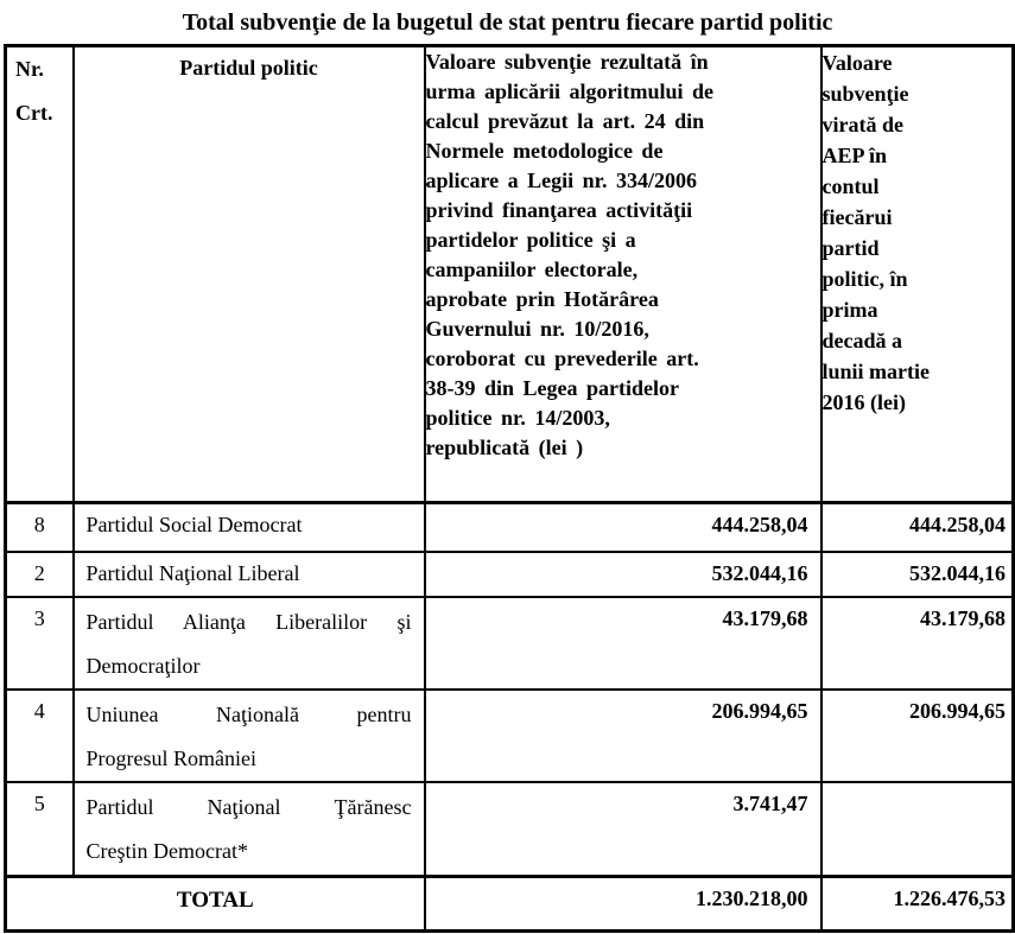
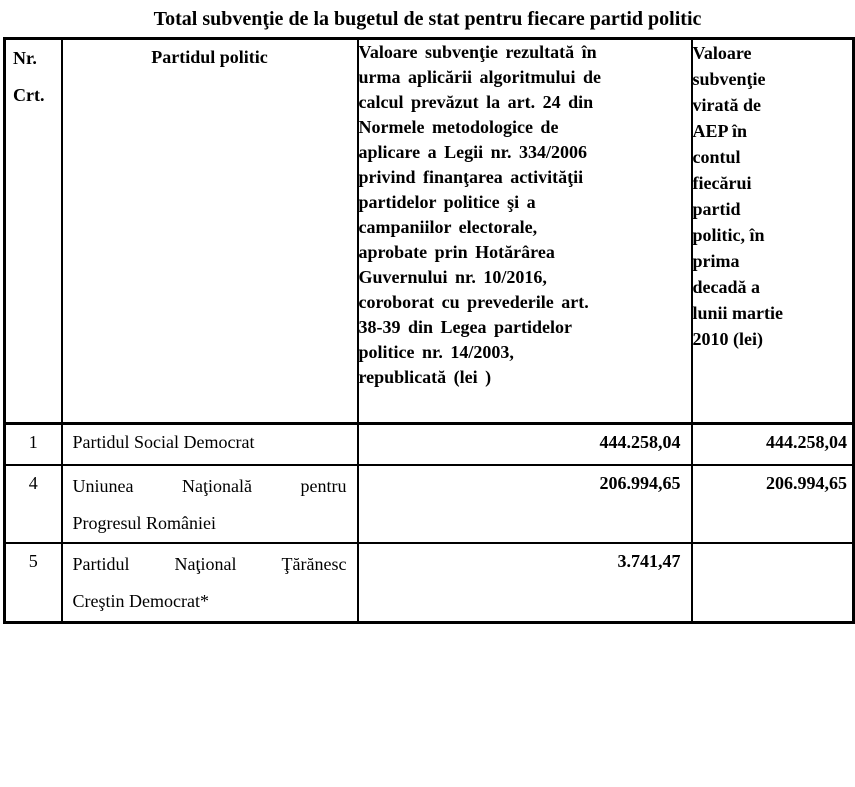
  Total subvenţie de la bugetul de stat pentru fiecare partid politic
- Nr. Crt.	Partidul politic	Valoare subvenţie rezultată în urma aplicării algoritmului de calcul prevăzut la art. 24 din Normele metodologice de aplicare a Legii nr. 334/2006 privind finanţarea activităţii partidelor politice şi a campaniilor electorale, aprobate prin Hotărârea Guvernului nr. 10/2016, coroborat cu prevederile art. 38-39 din Legea partidelor politice nr. 14/2003, republicată (lei )	Valoare subvenţie virată de AEP în contul fiecărui partid politic, în prima decadă a lunii martie 2016 (lei)
+ Nr. Crt.	Partidul politic	Valoare subvenţie rezultată în urma aplicării algoritmului de calcul prevăzut la art. 24 din Normele metodologice de aplicare a Legii nr. 334/2006 privind finanţarea activităţii partidelor politice şi a campaniilor electorale, aprobate prin Hotărârea Guvernului nr. 10/2016, coroborat cu prevederile art. 38-39 din Legea partidelor politice nr. 14/2003, republicată (lei )	Valoare subvenţie virată de AEP în contul fiecărui partid politic, în prima decadă a lunii martie 2010 (lei)
- 8	Partidul Social Democrat	444.258,04	444.258,04
+ 1	Partidul Social Democrat	444.258,04	444.258,04
- 2	Partidul Naţional Liberal	532.044,16	532.044,16
- 3	Partidul Alianţa Liberalilor şi Democraţilor	43.179,68	43.179,68
  4	Uniunea Naţională pentru Progresul României	206.994,65	206.994,65
  5	Partidul Naţional Ţărănesc Creştin Democrat*	3.741,47
- TOTAL	1.230.218,00	1.226.476,53
